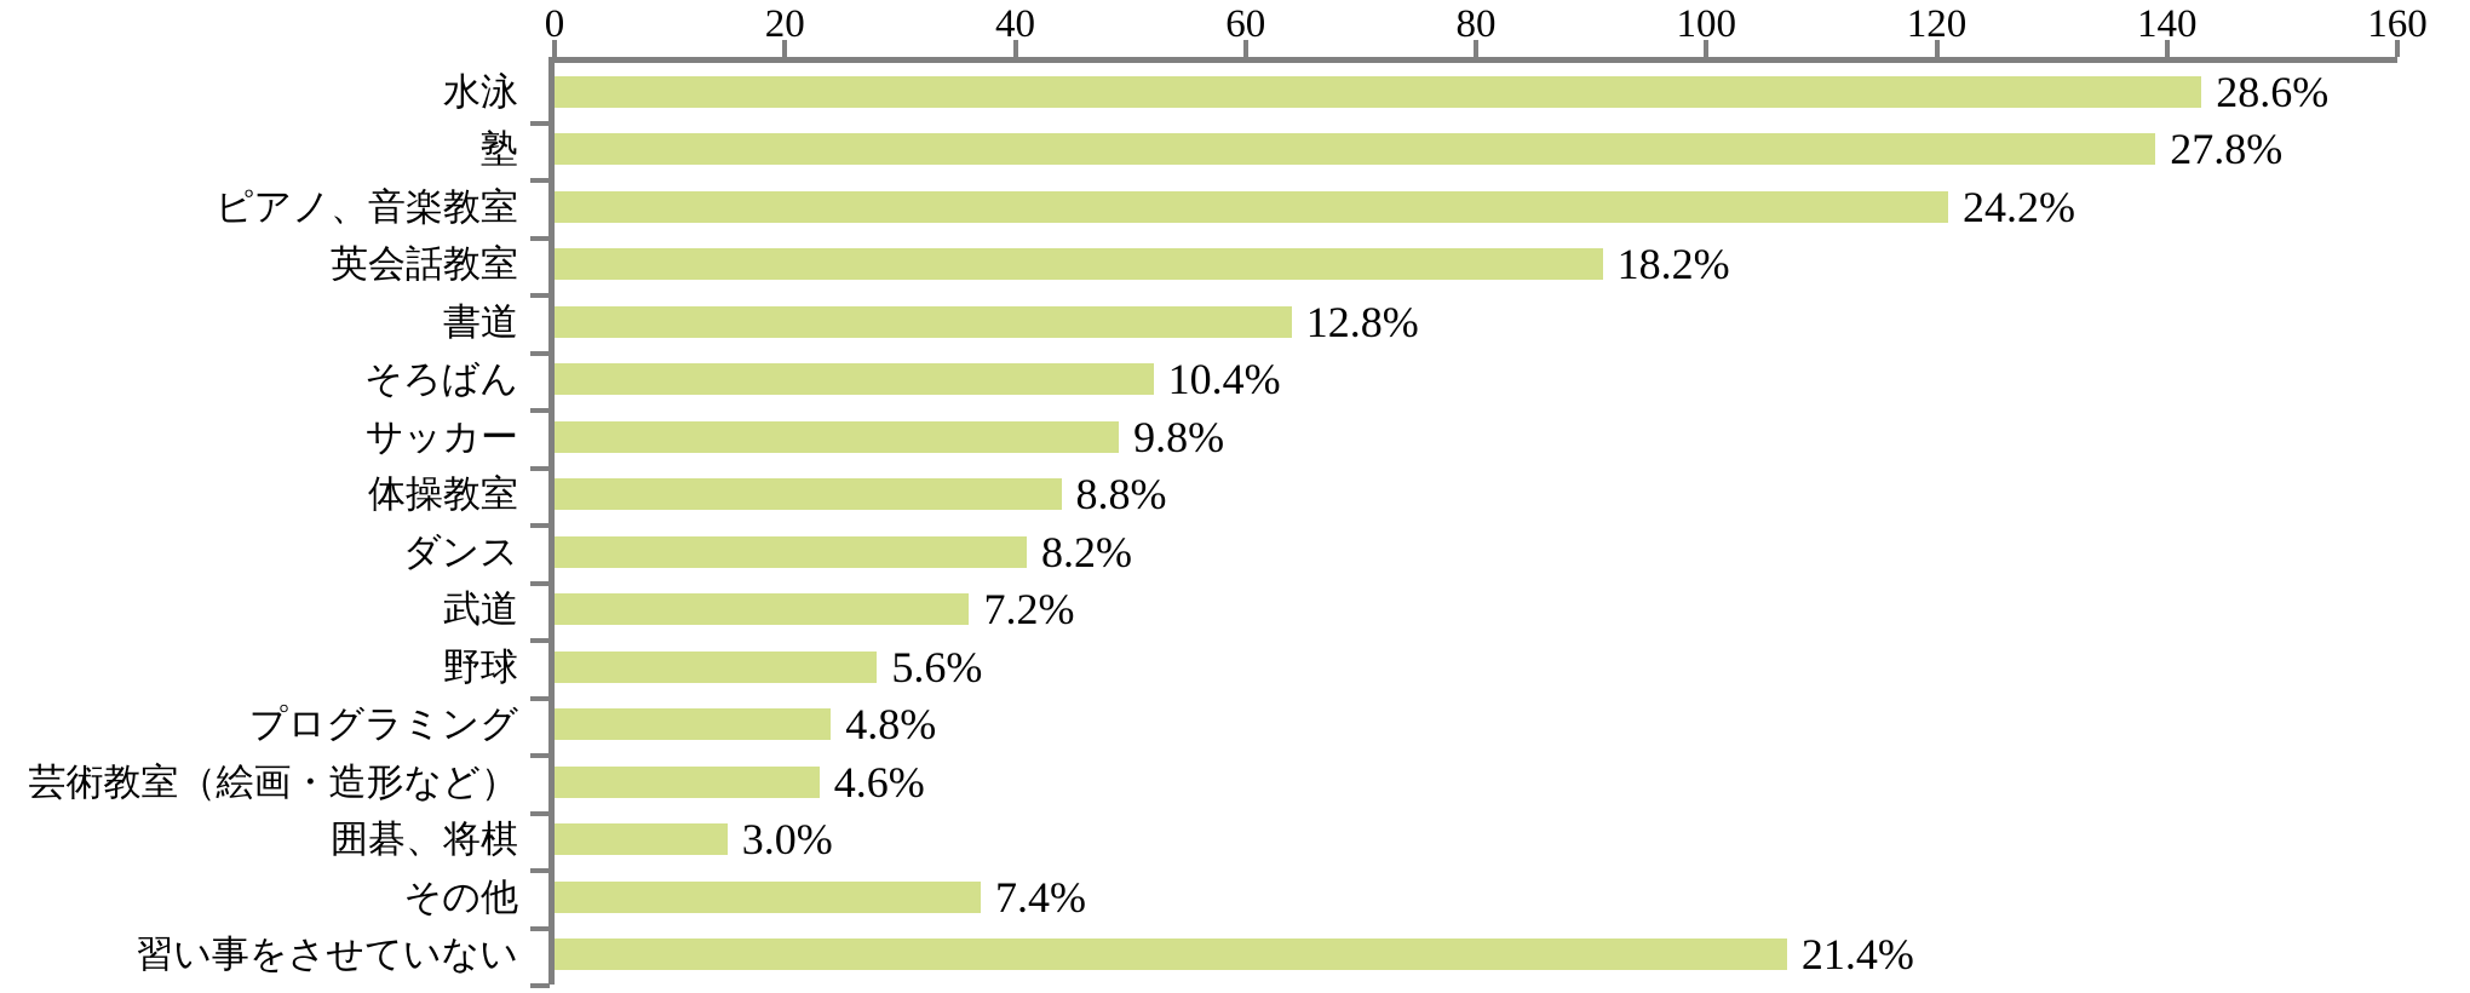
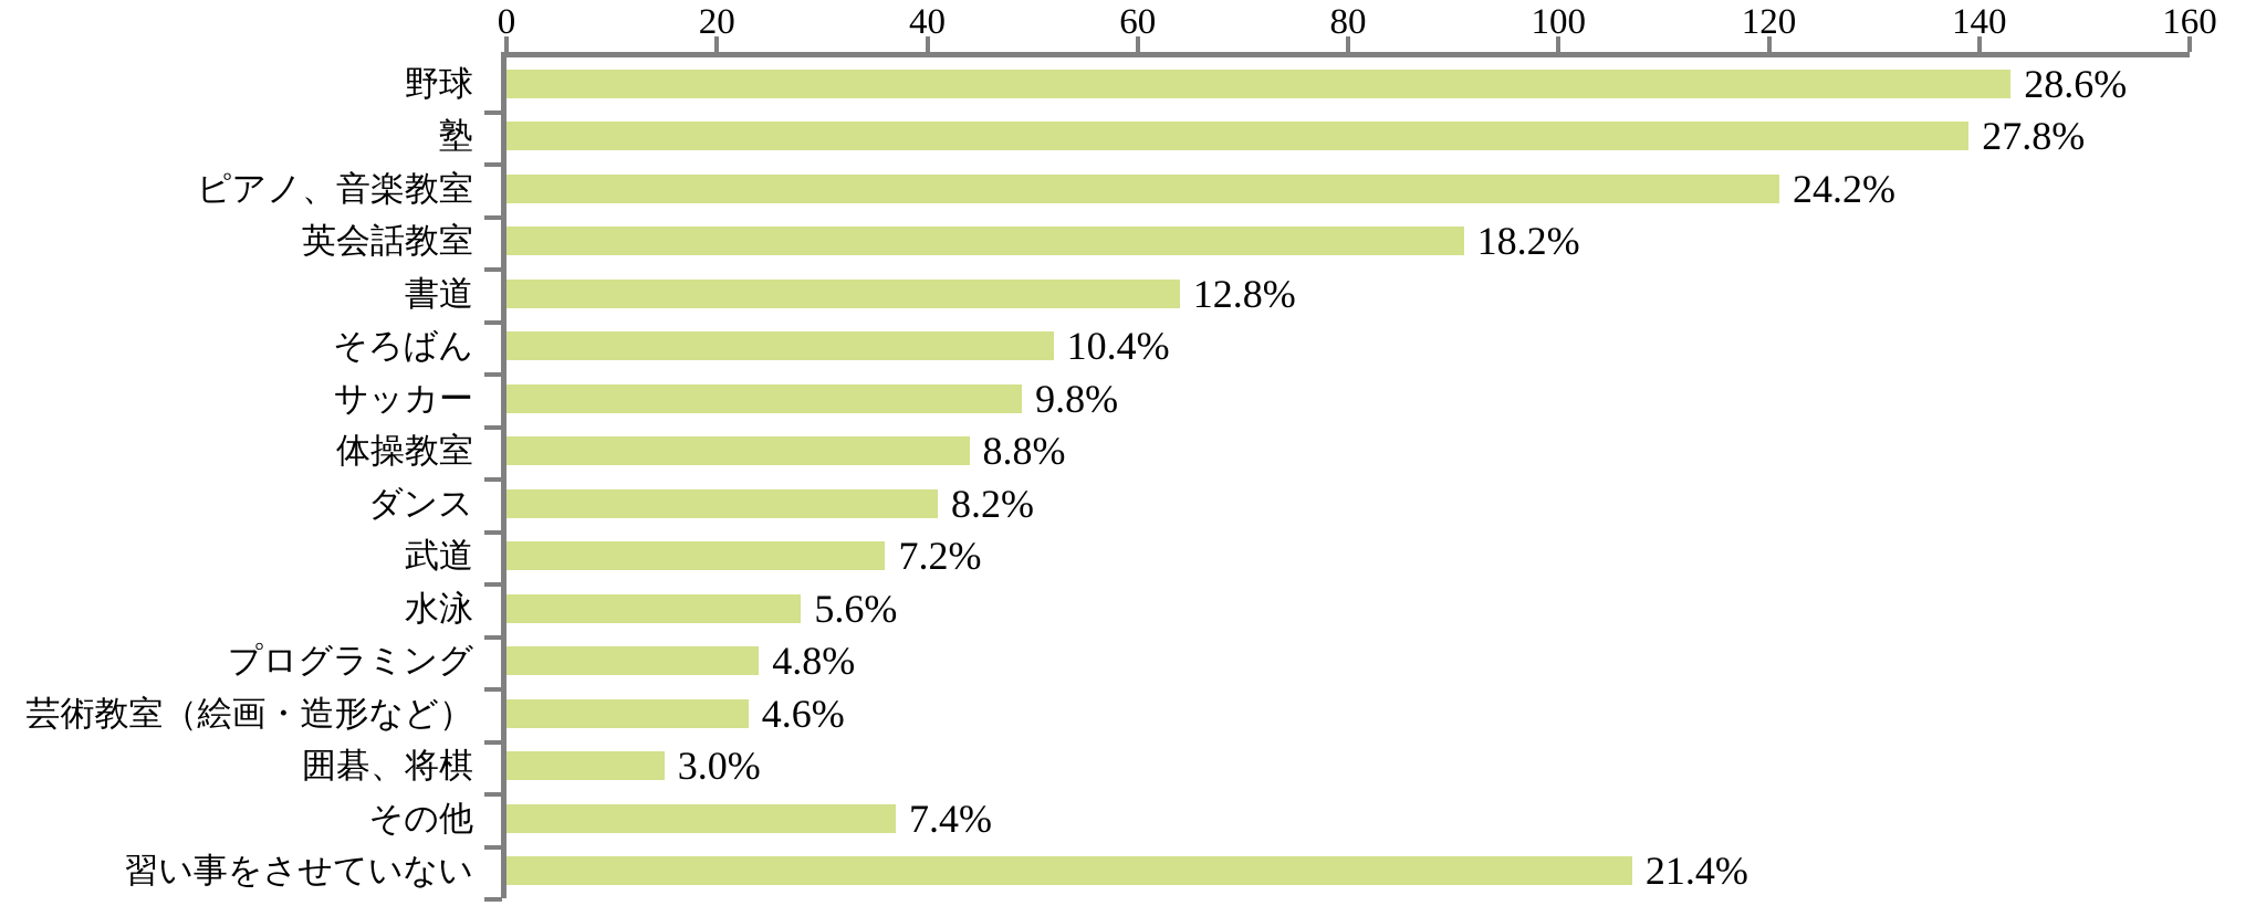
  0
  20
  40
  60
  80
  100
  120
  140
  160
- 水泳
+ 野球
  塾
  ピアノ、音楽教室
  英会話教室
  書道
  そろばん
  サッカー
  体操教室
  ダンス
  武道
- 野球
+ 水泳
  プログラミング
  芸術教室（絵画・造形など）
  囲碁、将棋
  その他
  習い事をさせていない
  28.6%
  27.8%
  24.2%
  18.2%
  12.8%
  10.4%
  9.8%
  8.8%
  8.2%
  7.2%
  5.6%
  4.8%
  4.6%
  3.0%
  7.4%
  21.4%
